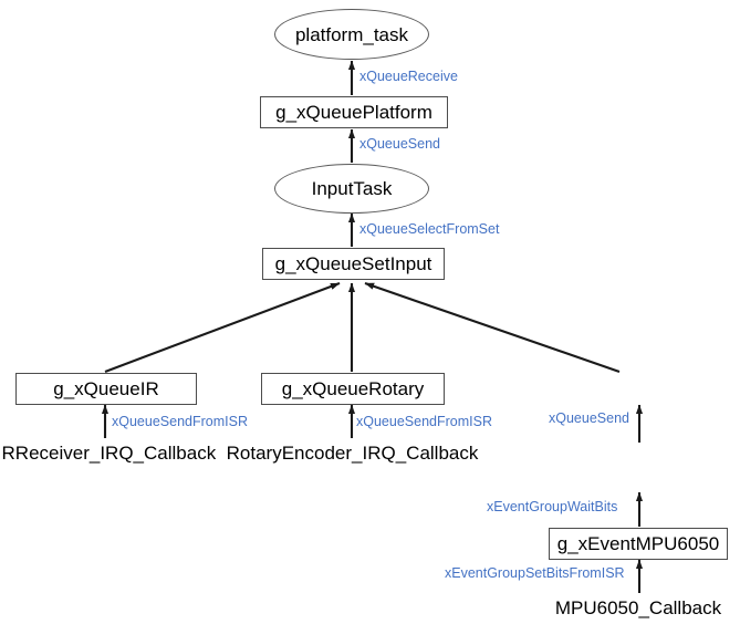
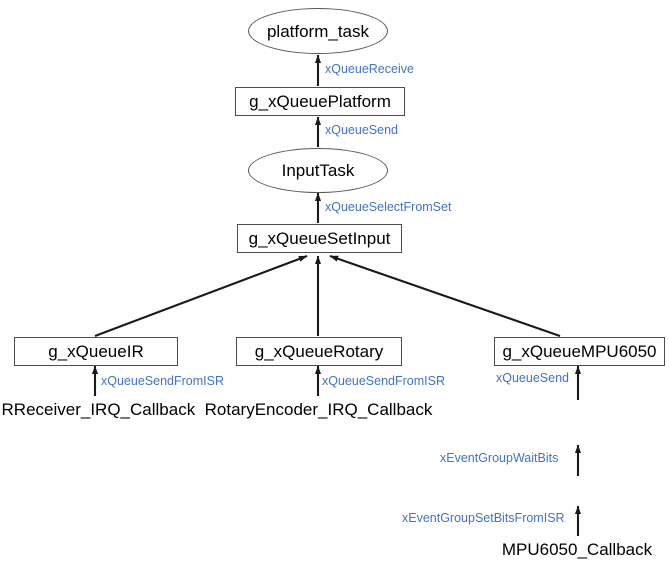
  platform_task
  g_xQueuePlatform
  InputTask
  g_xQueueSetInput
  g_xQueueIR
  g_xQueueRotary
+ g_xQueueMPU6050
  RReceiver_IRQ_Callback
  RotaryEncoder_IRQ_Callback
- g_xEventMPU6050
  MPU6050_Callback
  xQueueReceive
  xQueueSend
  xQueueSelectFromSet
  xQueueSendFromISR
  xQueueSendFromISR
  xQueueSend
  xEventGroupWaitBits
  xEventGroupSetBitsFromISR
